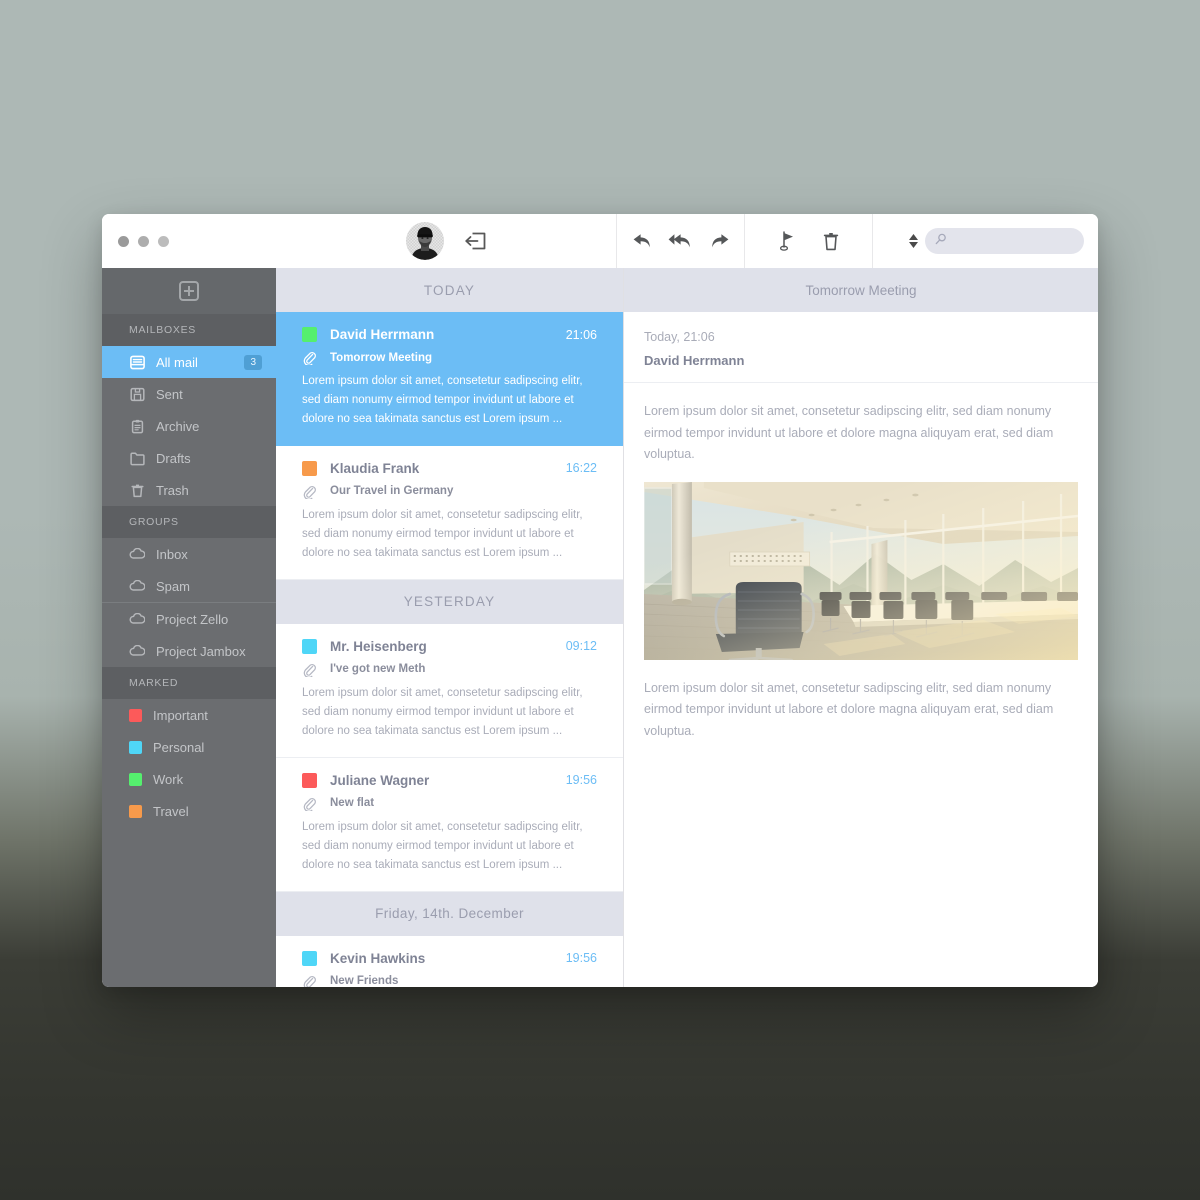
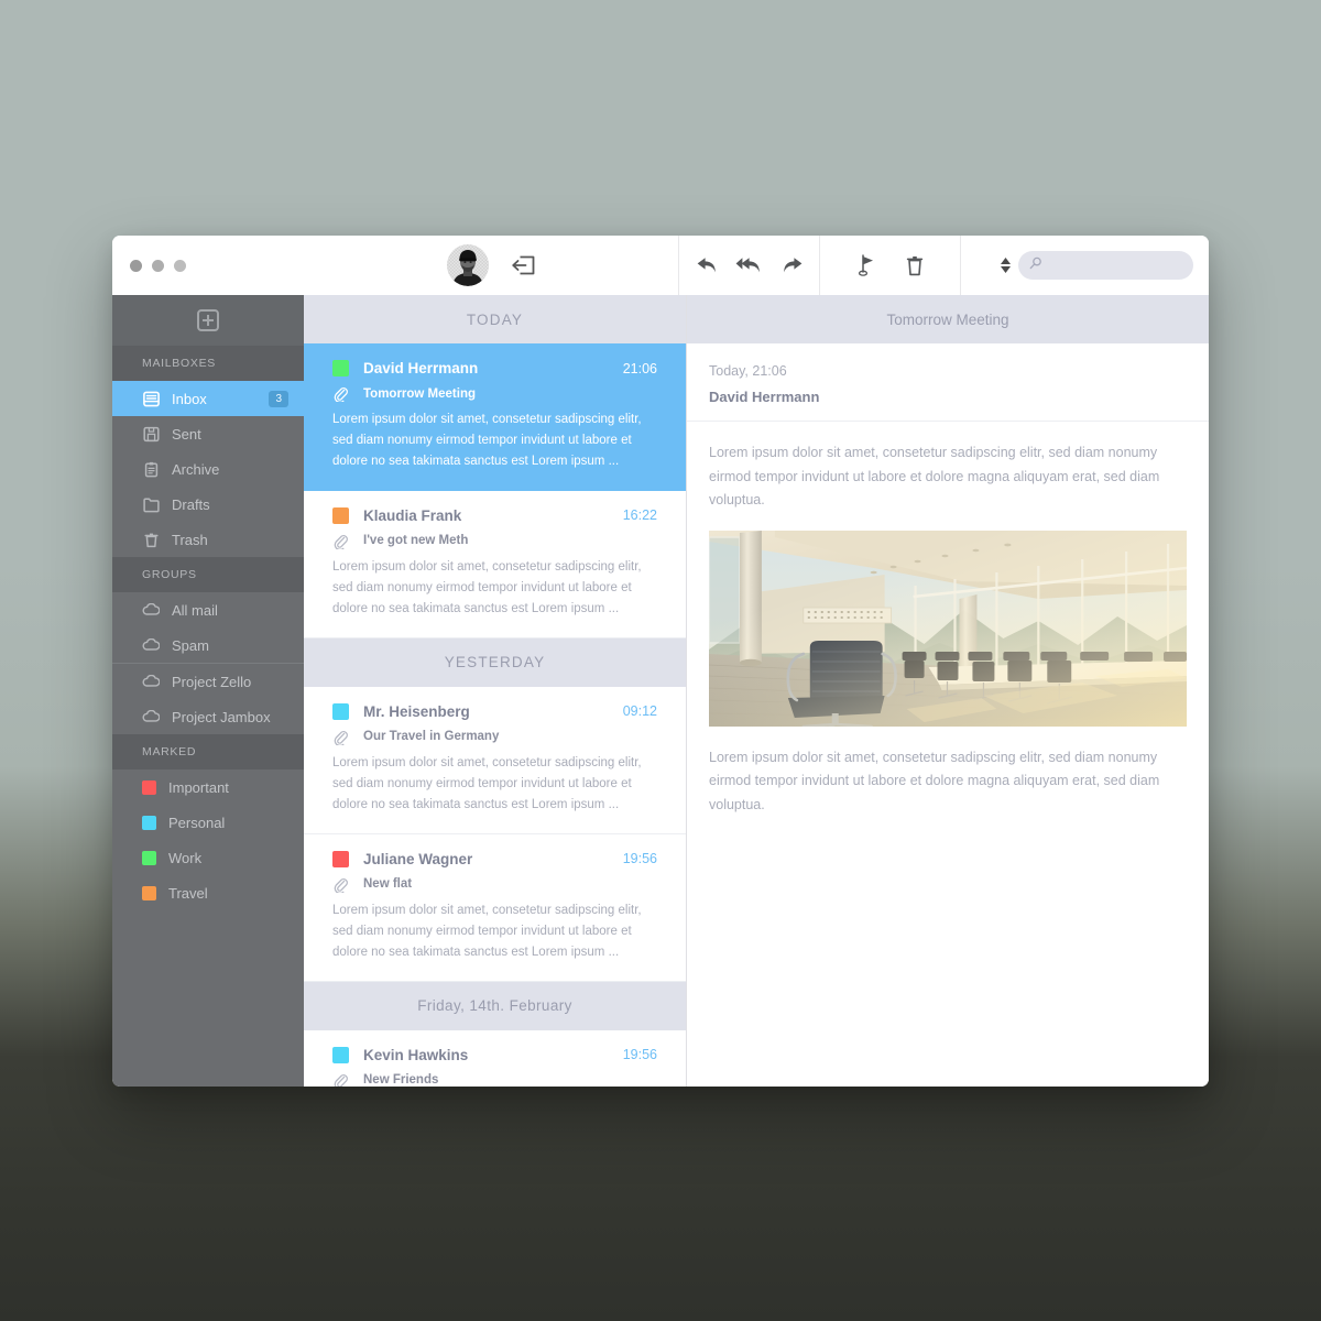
  MAILBOXES
- All mail
+ Inbox
  3
  Sent
  Archive
  Drafts
  Trash
  GROUPS
- Inbox
+ All mail
  Spam
  Project Zello
  Project Jambox
  MARKED
  Important
  Personal
  Work
  Travel
  TODAY
  David Herrmann
  21:06
  Tomorrow Meeting
  Lorem ipsum dolor sit amet, consetetur sadipscing elitr, sed diam nonumy eirmod tempor invidunt ut labore et dolore no sea takimata sanctus est Lorem ipsum ...
  Klaudia Frank
  16:22
- Our Travel in Germany
+ I've got new Meth
  Lorem ipsum dolor sit amet, consetetur sadipscing elitr, sed diam nonumy eirmod tempor invidunt ut labore et dolore no sea takimata sanctus est Lorem ipsum ...
  YESTERDAY
  Mr. Heisenberg
  09:12
- I've got new Meth
+ Our Travel in Germany
  Lorem ipsum dolor sit amet, consetetur sadipscing elitr, sed diam nonumy eirmod tempor invidunt ut labore et dolore no sea takimata sanctus est Lorem ipsum ...
  Juliane Wagner
  19:56
  New flat
  Lorem ipsum dolor sit amet, consetetur sadipscing elitr, sed diam nonumy eirmod tempor invidunt ut labore et dolore no sea takimata sanctus est Lorem ipsum ...
- Friday, 14th. December
+ Friday, 14th. February
  Kevin Hawkins
  19:56
  New Friends
  Tomorrow Meeting
  Today, 21:06
  David Herrmann
  Lorem ipsum dolor sit amet, consetetur sadipscing elitr, sed diam nonumy eirmod tempor invidunt ut labore et dolore magna aliquyam erat, sed diam voluptua.
  Lorem ipsum dolor sit amet, consetetur sadipscing elitr, sed diam nonumy eirmod tempor invidunt ut labore et dolore magna aliquyam erat, sed diam voluptua.
